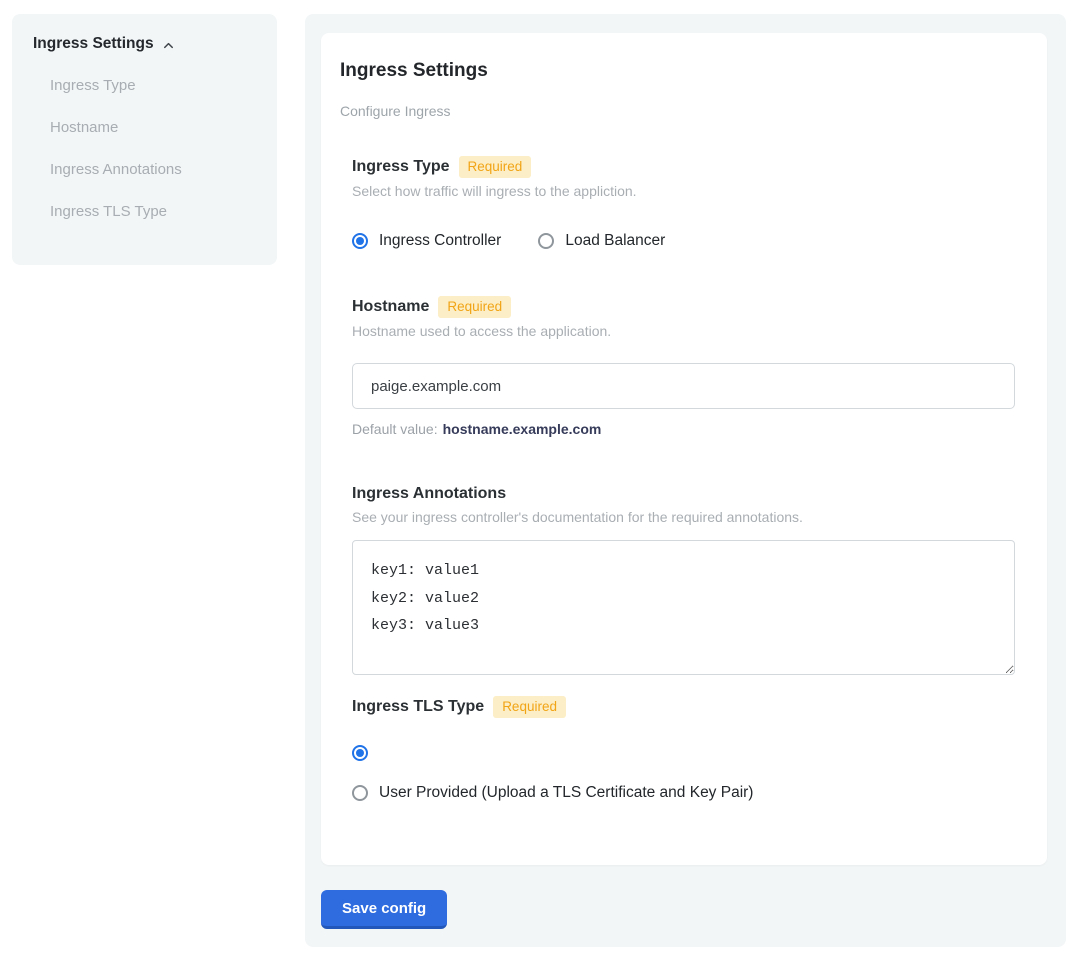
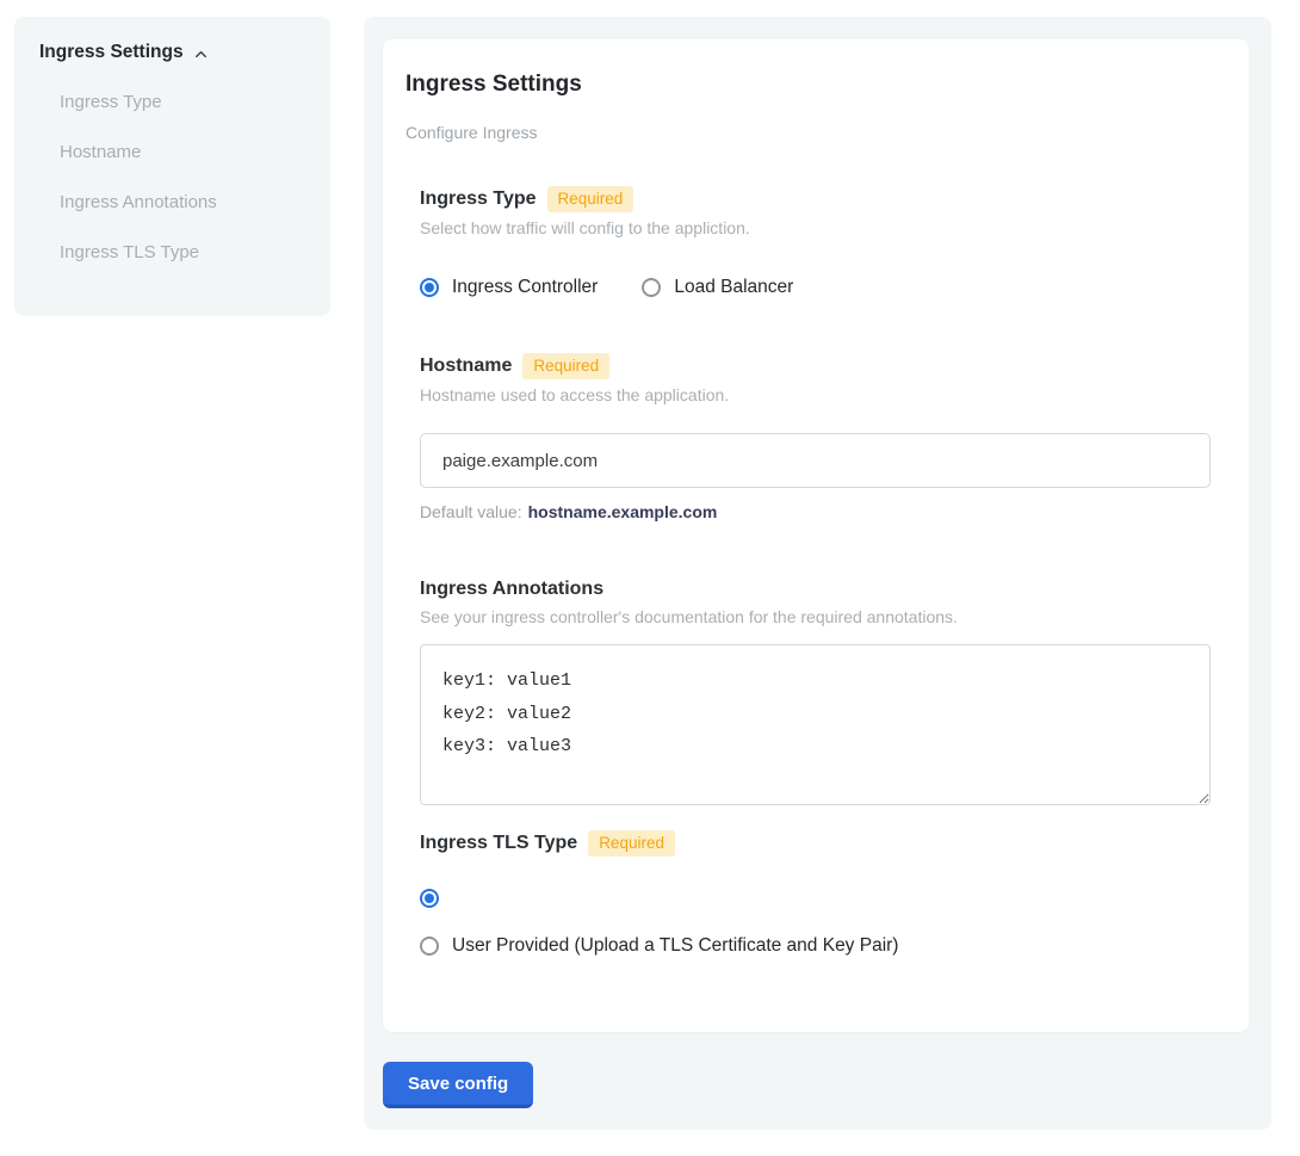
  Ingress Settings
  Ingress Type
  Hostname
  Ingress Annotations
  Ingress TLS Type
  Ingress Settings
  Configure Ingress
  Ingress Type
  Required
- Select how traffic will ingress to the appliction.
+ Select how traffic will config to the appliction.
  Ingress Controller
  Load Balancer
  Hostname
  Required
  Hostname used to access the application.
  paige.example.com
  Default value: hostname.example.com
  Ingress Annotations
  See your ingress controller's documentation for the required annotations.
  key1: value1
  key2: value2
  key3: value3
  Ingress TLS Type
  Required
  User Provided (Upload a TLS Certificate and Key Pair)
  Save config
